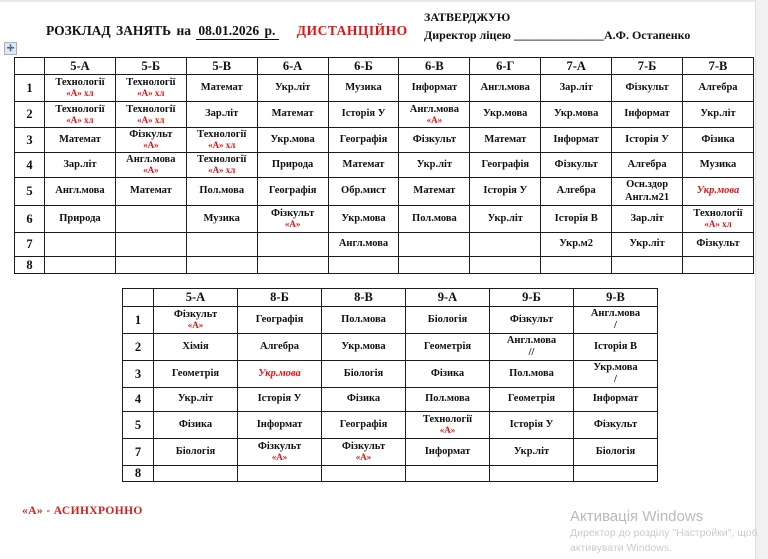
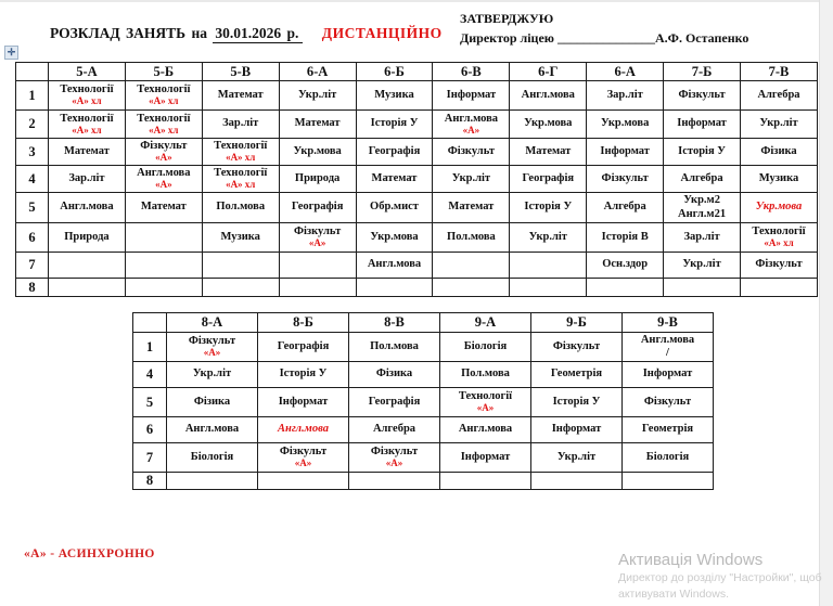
- РОЗКЛАД ЗАНЯТЬ на 08.01.2026 р. ДИСТАНЦІЙНО
+ РОЗКЛАД ЗАНЯТЬ на 30.01.2026 р. ДИСТАНЦІЙНО
  ЗАТВЕРДЖУЮ
  Директор ліцею _______________А.Ф. Остапенко
  ✛
- 	5-А	5-Б	5-В	6-А	6-Б	6-В	6-Г	7-А	7-Б	7-В
+ 	5-А	5-Б	5-В	6-А	6-Б	6-В	6-Г	6-А	7-Б	7-В
  1	Технології«А» хл	Технології«А» хл	Математ	Укр.літ	Музика	Інформат	Англ.мова	Зар.літ	Фізкульт	Алгебра
  2	Технології«А» хл	Технології«А» хл	Зар.літ	Математ	Історія У	Англ.мова«А»	Укр.мова	Укр.мова	Інформат	Укр.літ
  3	Математ	Фізкульт«А»	Технології«А» хл	Укр.мова	Географія	Фізкульт	Математ	Інформат	Історія У	Фізика
  4	Зар.літ	Англ.мова«А»	Технології«А» хл	Природа	Математ	Укр.літ	Географія	Фізкульт	Алгебра	Музика
- 5	Англ.мова	Математ	Пол.мова	Географія	Обр.мист	Математ	Історія У	Алгебра	Осн.здорАнгл.м21	Укр.мова
+ 5	Англ.мова	Математ	Пол.мова	Географія	Обр.мист	Математ	Історія У	Алгебра	Укр.м2Англ.м21	Укр.мова
  6	Природа		Музика	Фізкульт«А»	Укр.мова	Пол.мова	Укр.літ	Історія В	Зар.літ	Технології«А» хл
- 7					Англ.мова			Укр.м2	Укр.літ	Фізкульт
+ 7					Англ.мова			Осн.здор	Укр.літ	Фізкульт
  8
- 	5-А	8-Б	8-В	9-А	9-Б	9-В
+ 	8-А	8-Б	8-В	9-А	9-Б	9-В
  1	Фізкульт«А»	Географія	Пол.мова	Біологія	Фізкульт	Англ.мова/
- 2	Хімія	Алгебра	Укр.мова	Геометрія	Англ.мова//	Історія В
- 3	Геометрія	Укр.мова	Біологія	Фізика	Пол.мова	Укр.мова/
  4	Укр.літ	Історія У	Фізика	Пол.мова	Геометрія	Інформат
  5	Фізика	Інформат	Географія	Технології«А»	Історія У	Фізкульт
+ 6	Англ.мова	Англ.мова	Алгебра	Англ.мова	Інформат	Геометрія
  7	Біологія	Фізкульт«А»	Фізкульт«А»	Інформат	Укр.літ	Біологія
  8
  «А» - АСИНХРОННО
  Активація Windows
  Директор до розділу "Настройки", щоб
  активувати Windows.
